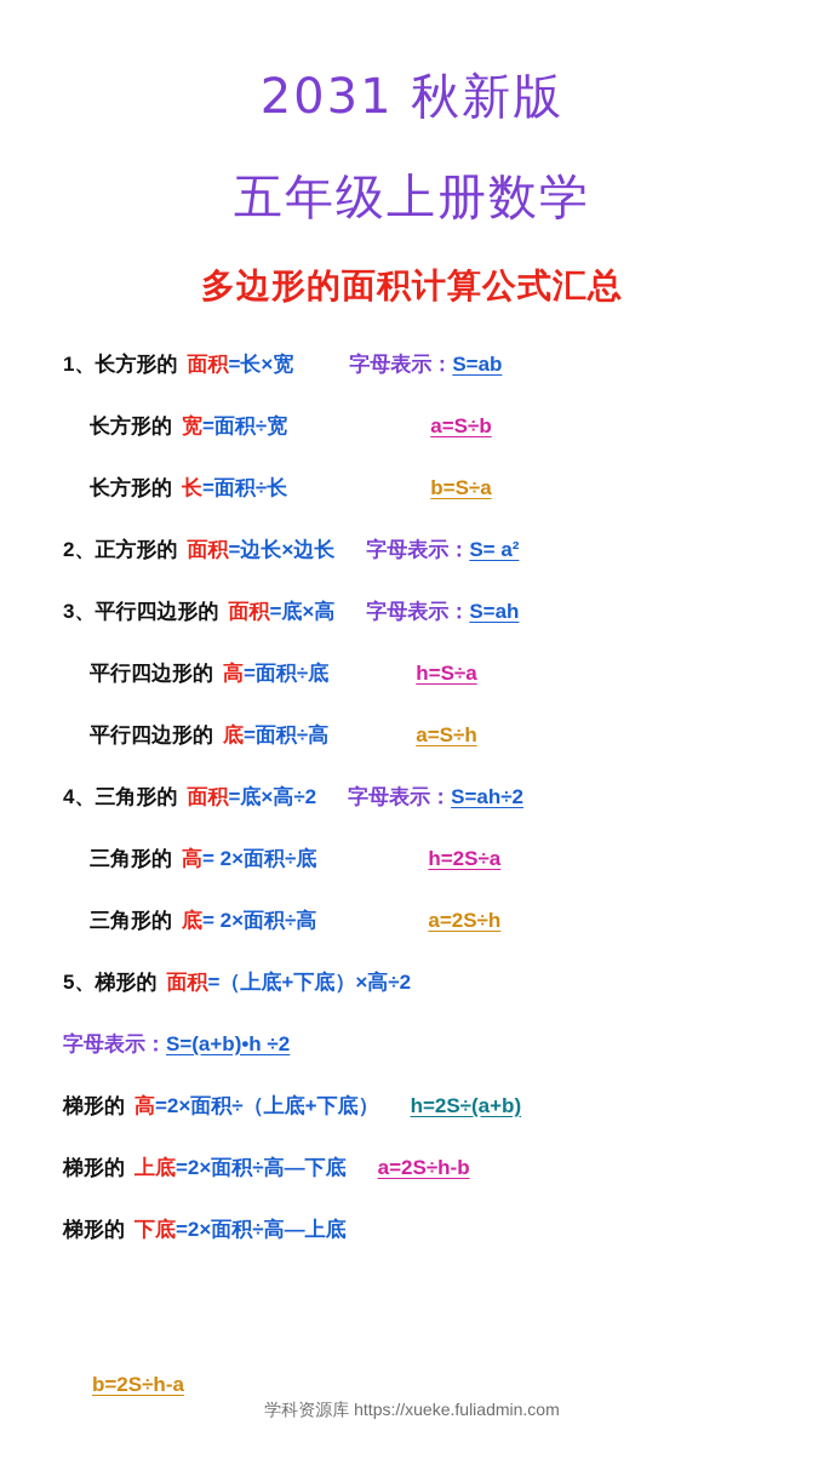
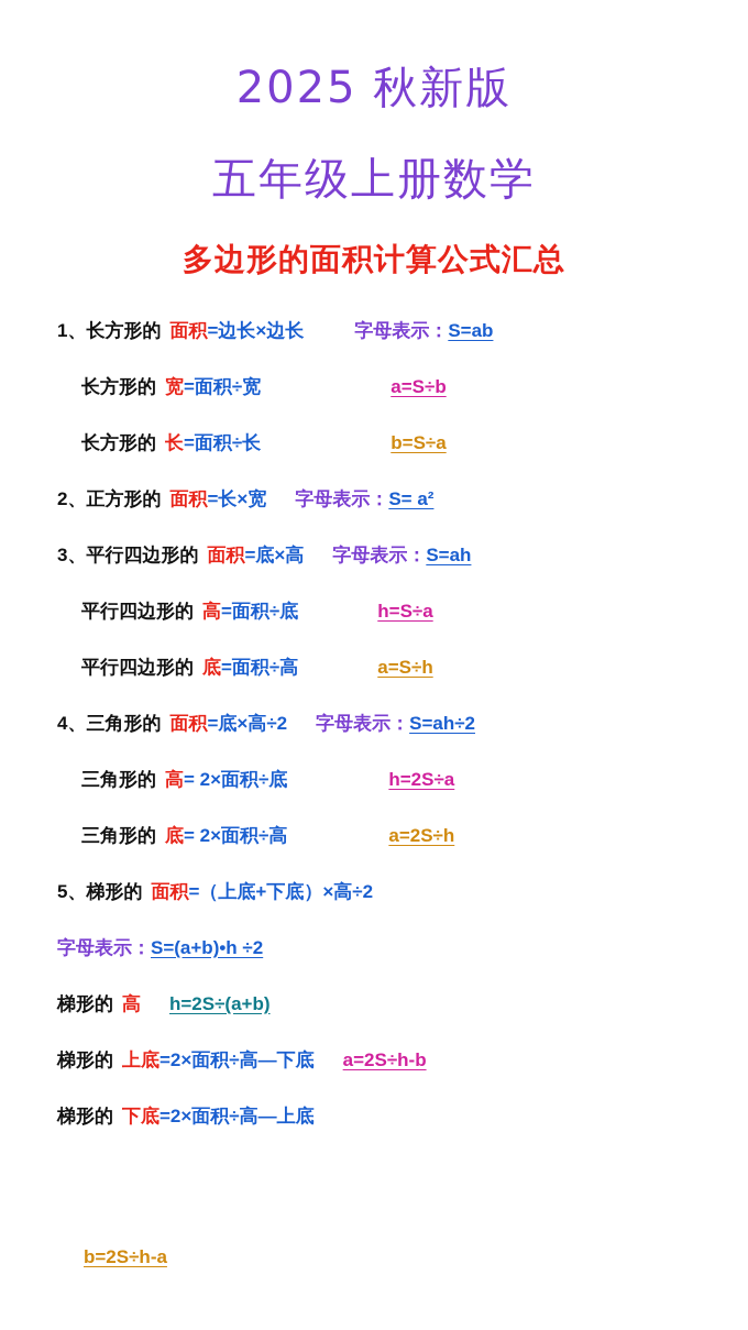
- 2031 秋新版
+ 2025 秋新版
  五年级上册数学
  多边形的面积计算公式汇总
  1、
  长方形的
  面积
- =长×宽
+ =边长×边长
  字母表示：
  S=ab
  长方形的
  宽
  =面积÷宽
  a=S÷b
  长方形的
  长
  =面积÷长
  b=S÷a
  2、
  正方形的
  面积
- =边长×边长
+ =长×宽
  字母表示：
  S= a²
  3、
  平行四边形的
  面积
  =底×高
  字母表示：
  S=ah
  平行四边形的
  高
  =面积÷底
  h=S÷a
  平行四边形的
  底
  =面积÷高
  a=S÷h
  4、
  三角形的
  面积
  =底×高÷2
  字母表示：
  S=ah÷2
  三角形的
  高
  = 2×面积÷底
  h=2S÷a
  三角形的
  底
  = 2×面积÷高
  a=2S÷h
  5、
  梯形的
  面积
  =（上底+下底）×高÷2
  字母表示：
  S=(a+b)•h ÷2
  梯形的
  高
- =2×面积÷（上底+下底）
  h=2S÷(a+b)
  梯形的
  上底
  =2×面积÷高—下底
  a=2S÷h-b
  梯形的
  下底
  =2×面积÷高—上底
  b=2S÷h-a
- 学科资源库 https://xueke.fuliadmin.com
